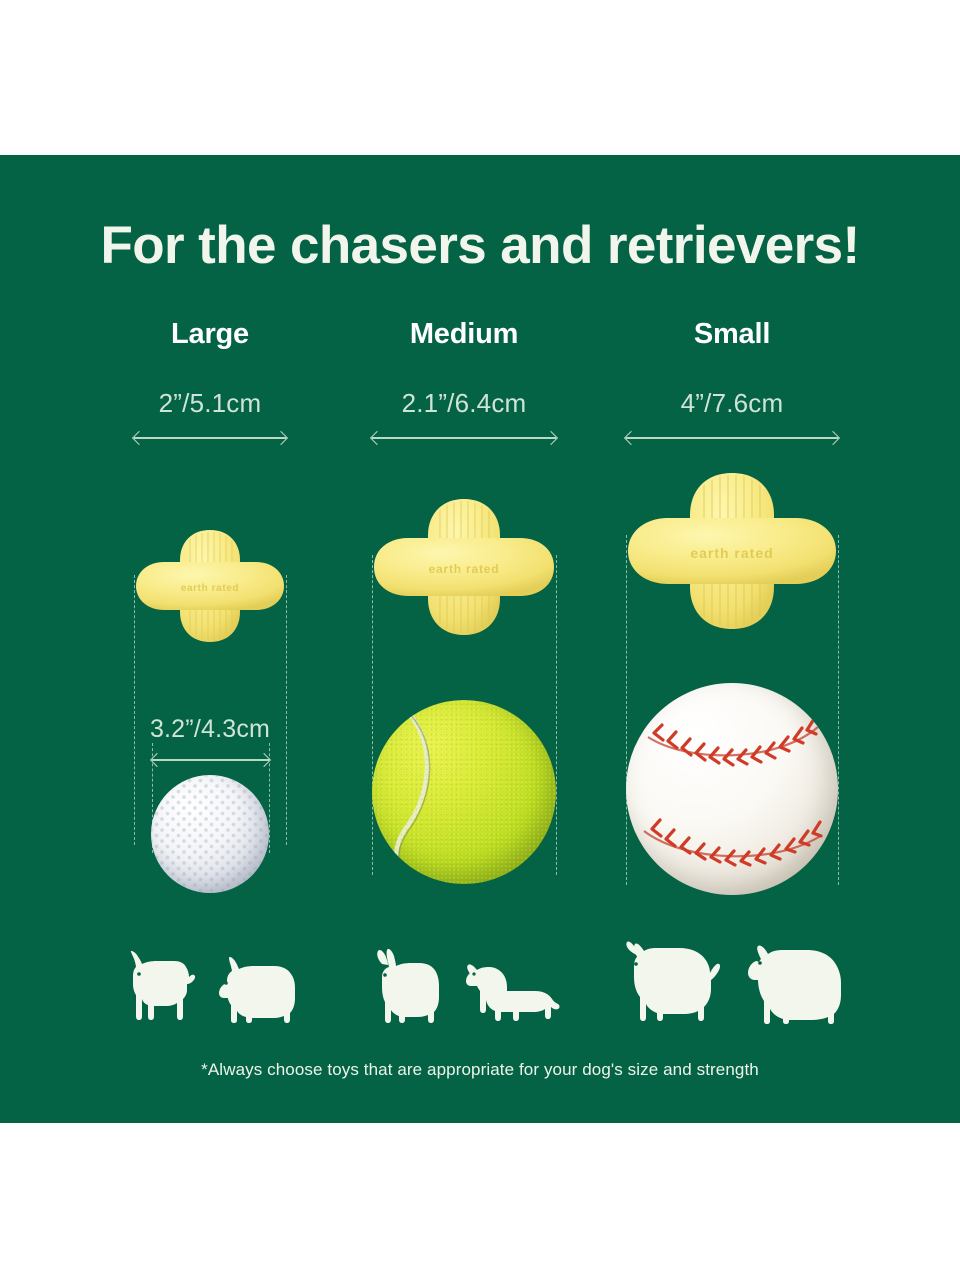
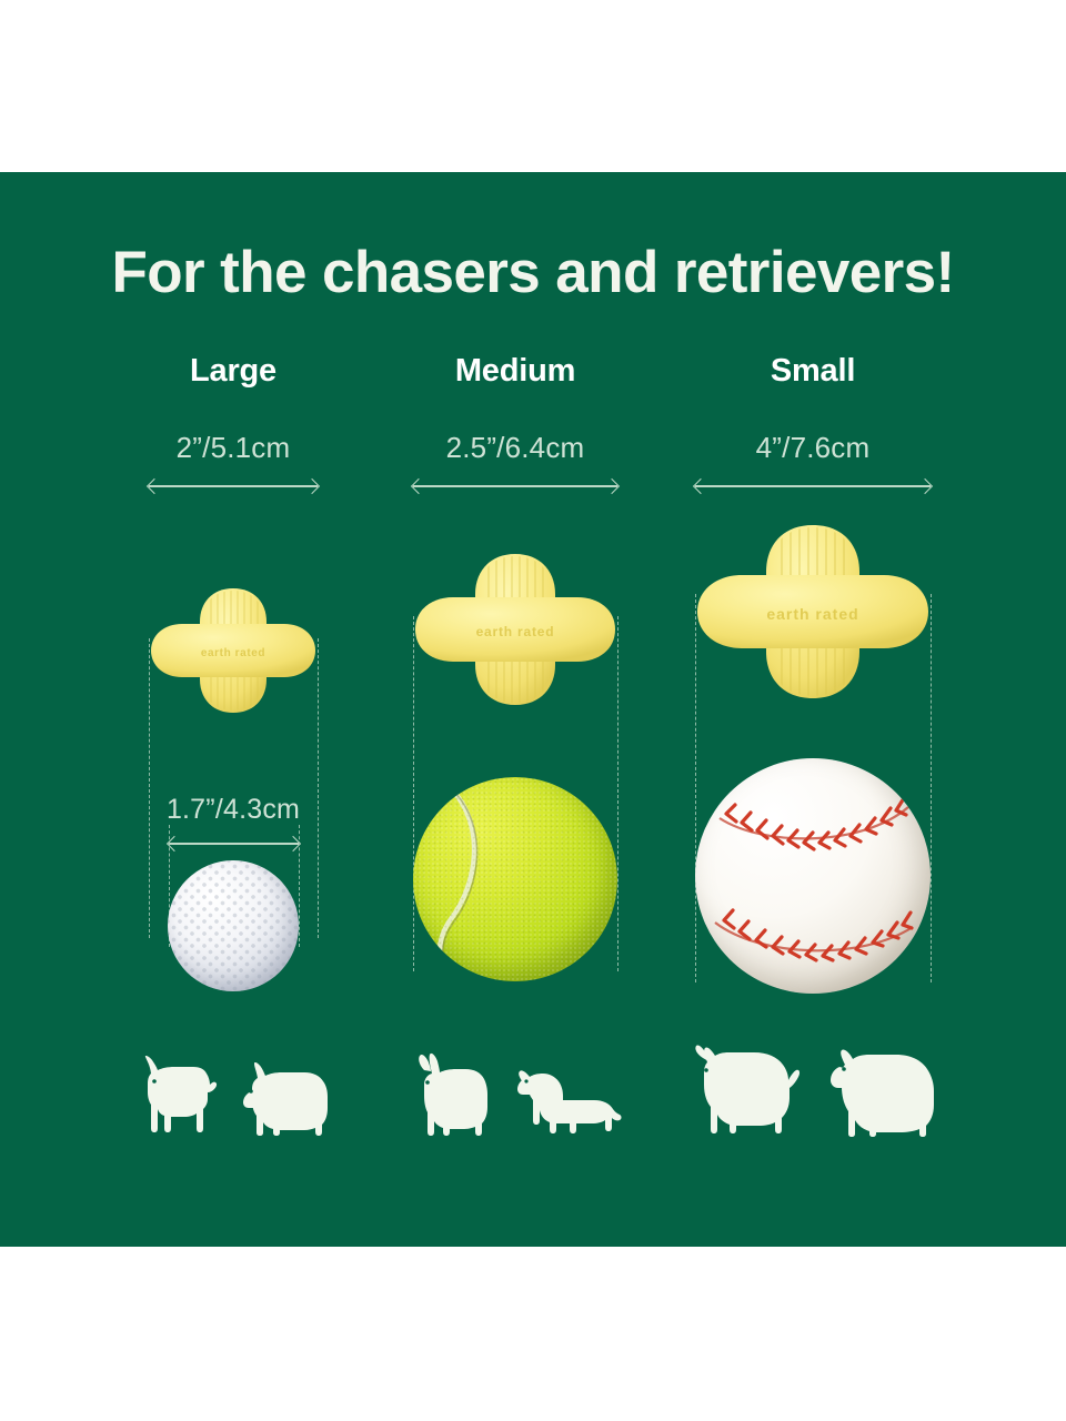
  For the chasers and retrievers!
  Large
  2”/5.1cm
  earth rated
- 3.2”/4.3cm
+ 1.7”/4.3cm
  Medium
- 2.1”/6.4cm
+ 2.5”/6.4cm
  earth rated
  Small
  4”/7.6cm
  earth rated
- *Always choose toys that are appropriate for your dog's size and strength
